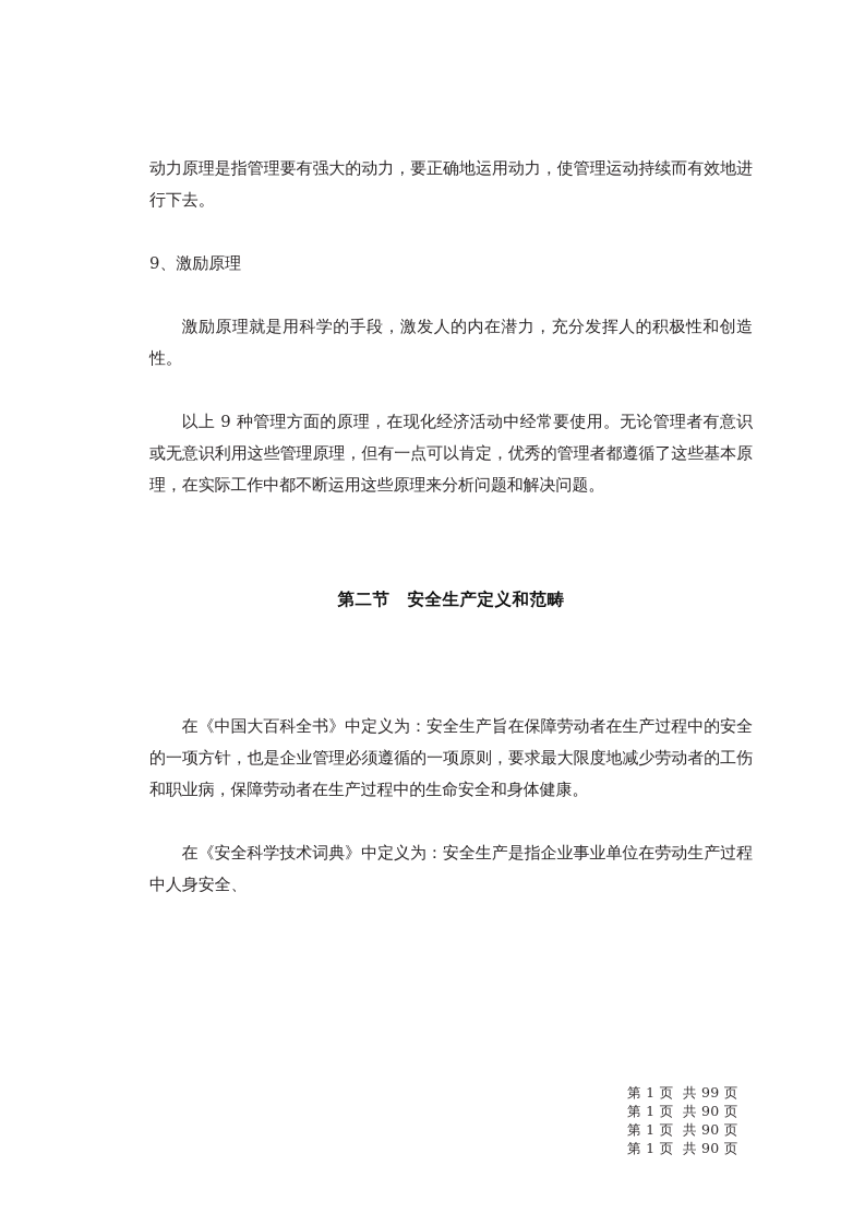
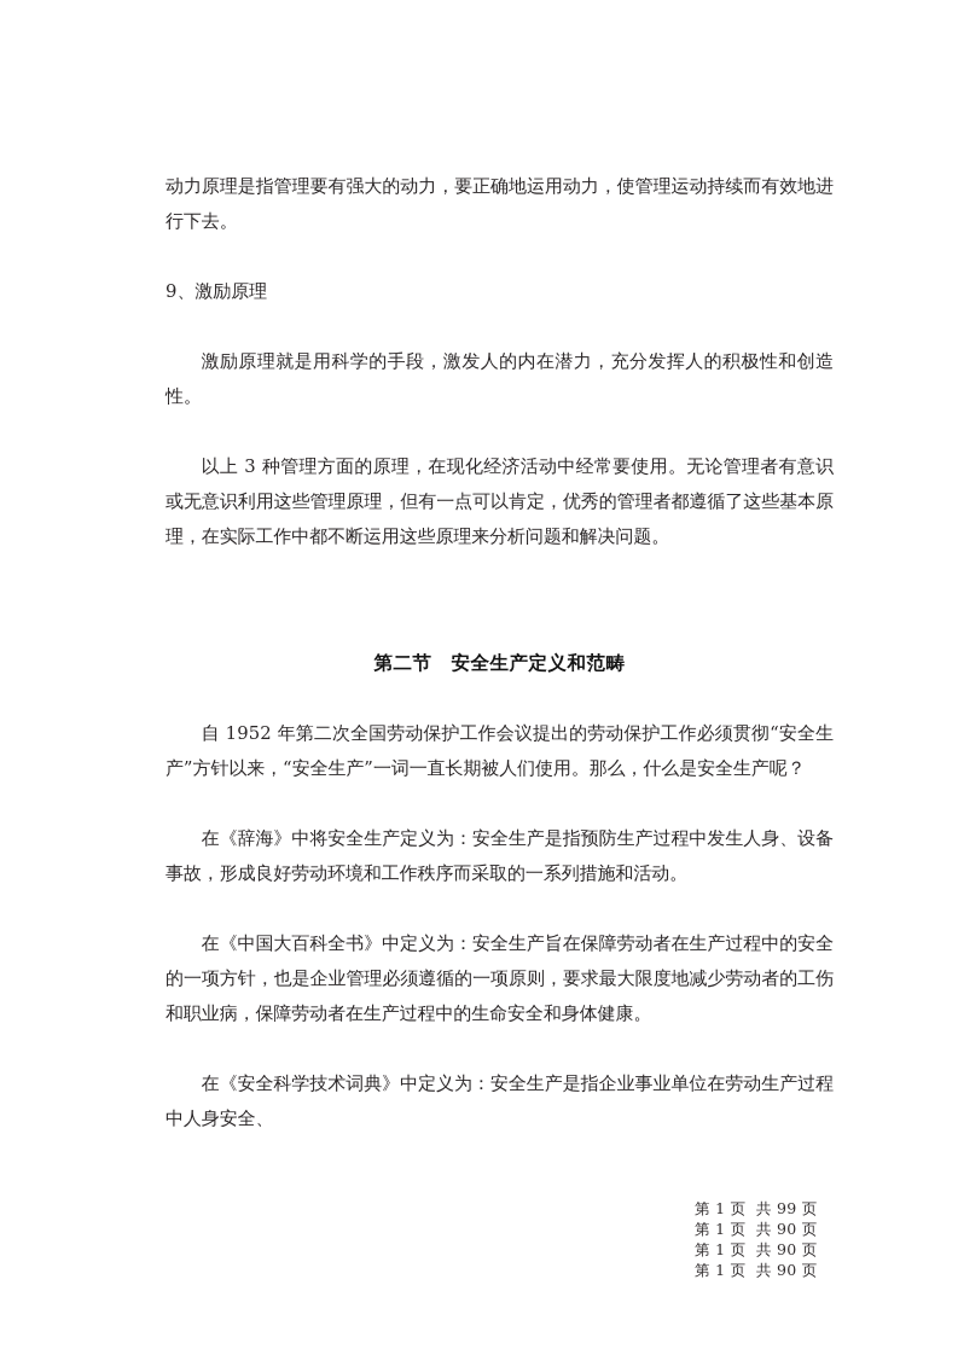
  动力原理是指管理要有强大的动力，要正确地运用动力，使管理运动持续而有效地进行下去。
  9、激励原理
  激励原理就是用科学的手段，激发人的内在潜力，充分发挥人的积极性和创造性。
- 以上 9 种管理方面的原理，在现化经济活动中经常要使用。无论管理者有意识或无意识利用这些管理原理，但有一点可以肯定，优秀的管理者都遵循了这些基本原理，在实际工作中都不断运用这些原理来分析问题和解决问题。
+ 以上 3 种管理方面的原理，在现化经济活动中经常要使用。无论管理者有意识或无意识利用这些管理原理，但有一点可以肯定，优秀的管理者都遵循了这些基本原理，在实际工作中都不断运用这些原理来分析问题和解决问题。
  第二节 安全生产定义和范畴
+ 自 1952 年第二次全国劳动保护工作会议提出的劳动保护工作必须贯彻“安全生产”方针以来，“安全生产”一词一直长期被人们使用。那么，什么是安全生产呢？
+ 在《辞海》中将安全生产定义为：安全生产是指预防生产过程中发生人身、设备事故，形成良好劳动环境和工作秩序而采取的一系列措施和活动。
  在《中国大百科全书》中定义为：安全生产旨在保障劳动者在生产过程中的安全的一项方针，也是企业管理必须遵循的一项原则，要求最大限度地减少劳动者的工伤和职业病，保障劳动者在生产过程中的生命安全和身体健康。
  在《安全科学技术词典》中定义为：安全生产是指企业事业单位在劳动生产过程中人身安全、
  第 1 页 共 99 页
  第 1 页 共 90 页
  第 1 页 共 90 页
  第 1 页 共 90 页
